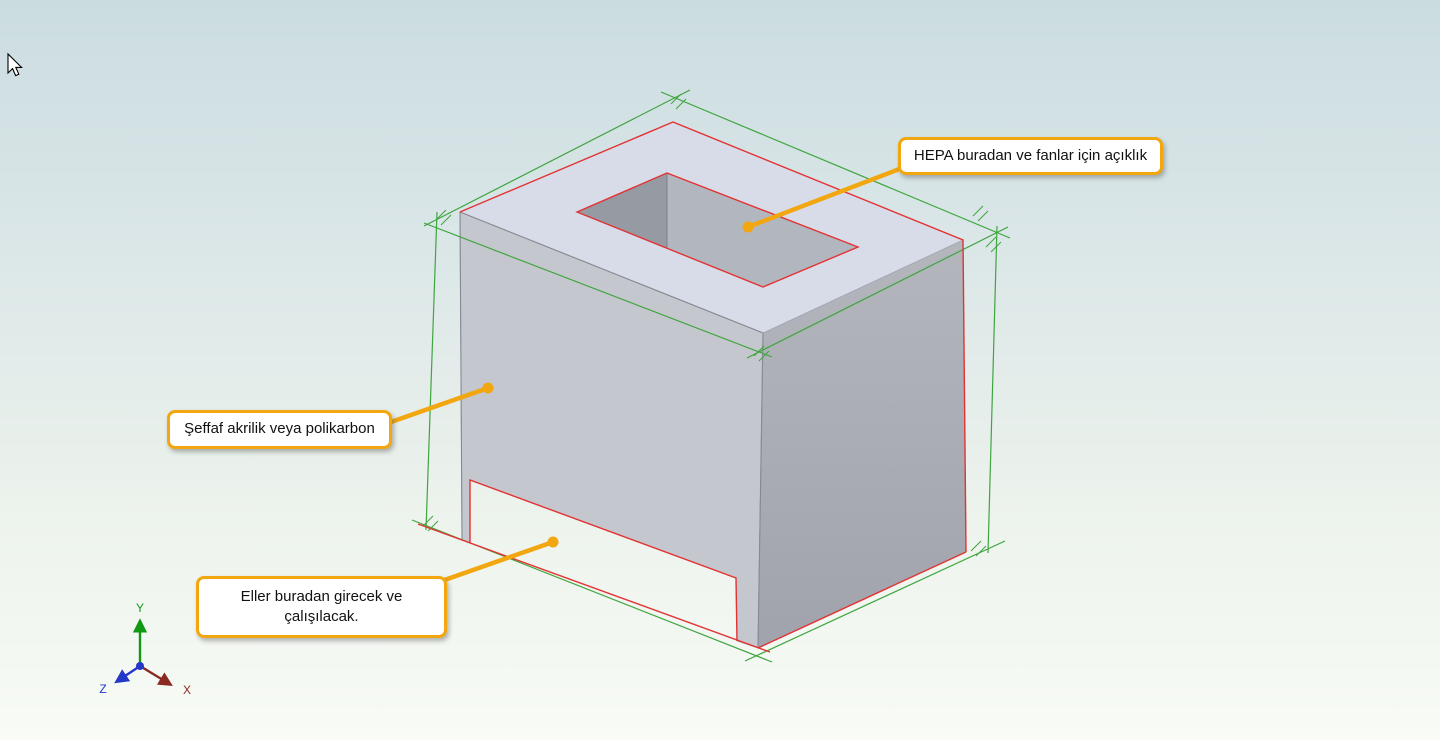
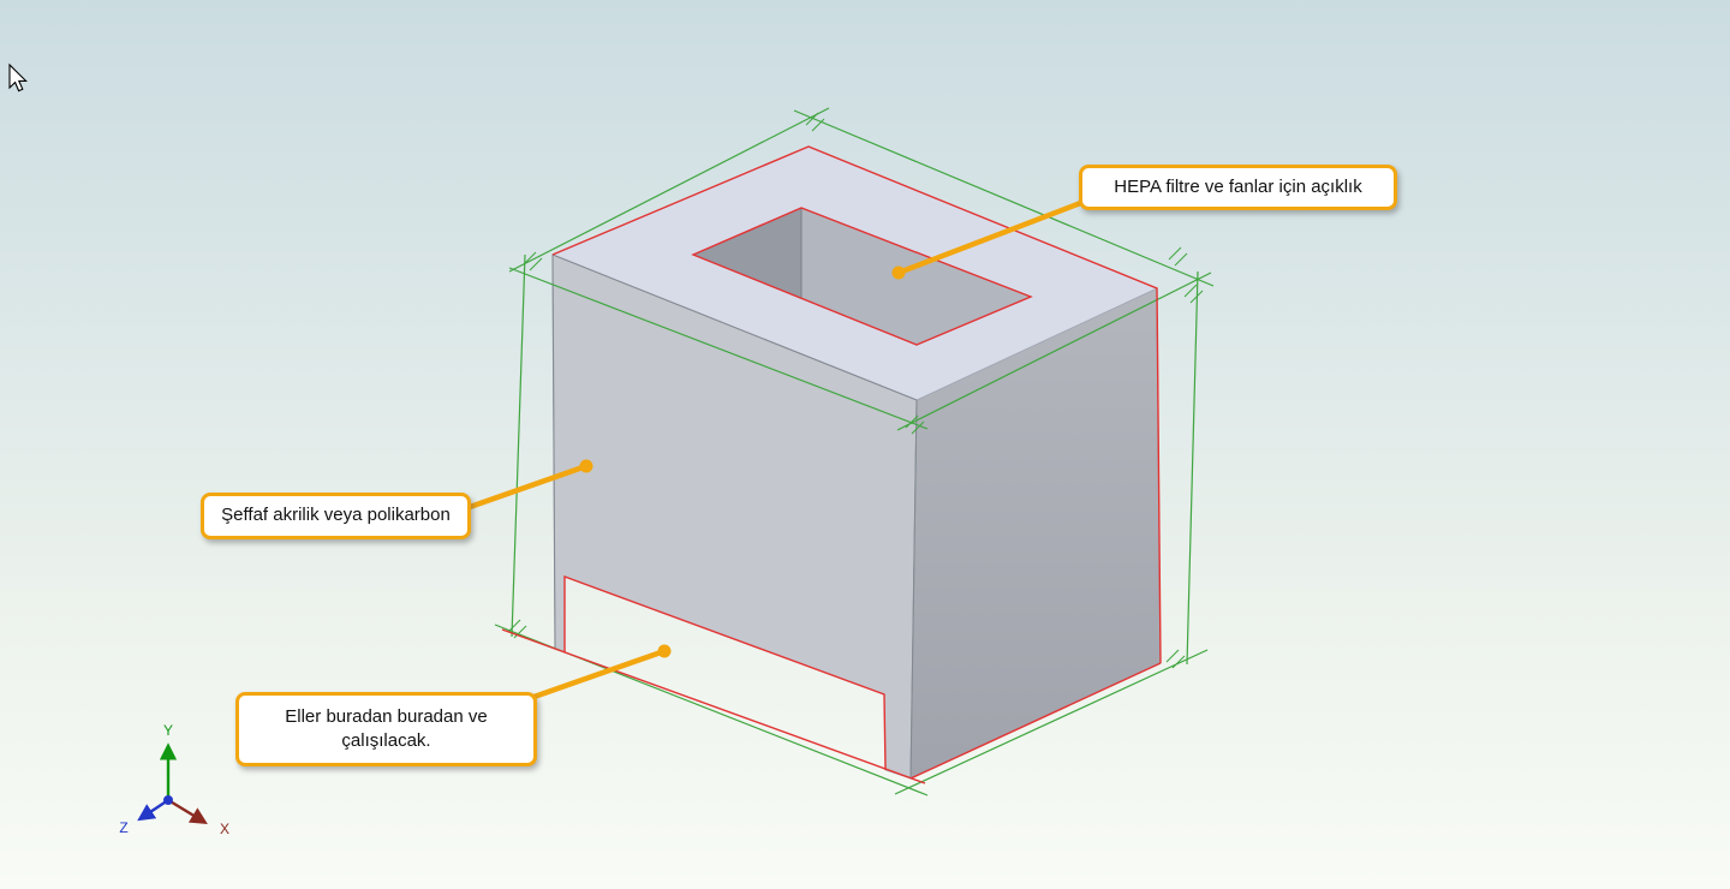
  Y
  Z
  X
- HEPA buradan ve fanlar için açıklık
+ HEPA filtre ve fanlar için açıklık
  Şeffaf akrilik veya polikarbon
- Eller buradan girecek ve çalışılacak.
+ Eller buradan buradan ve çalışılacak.
